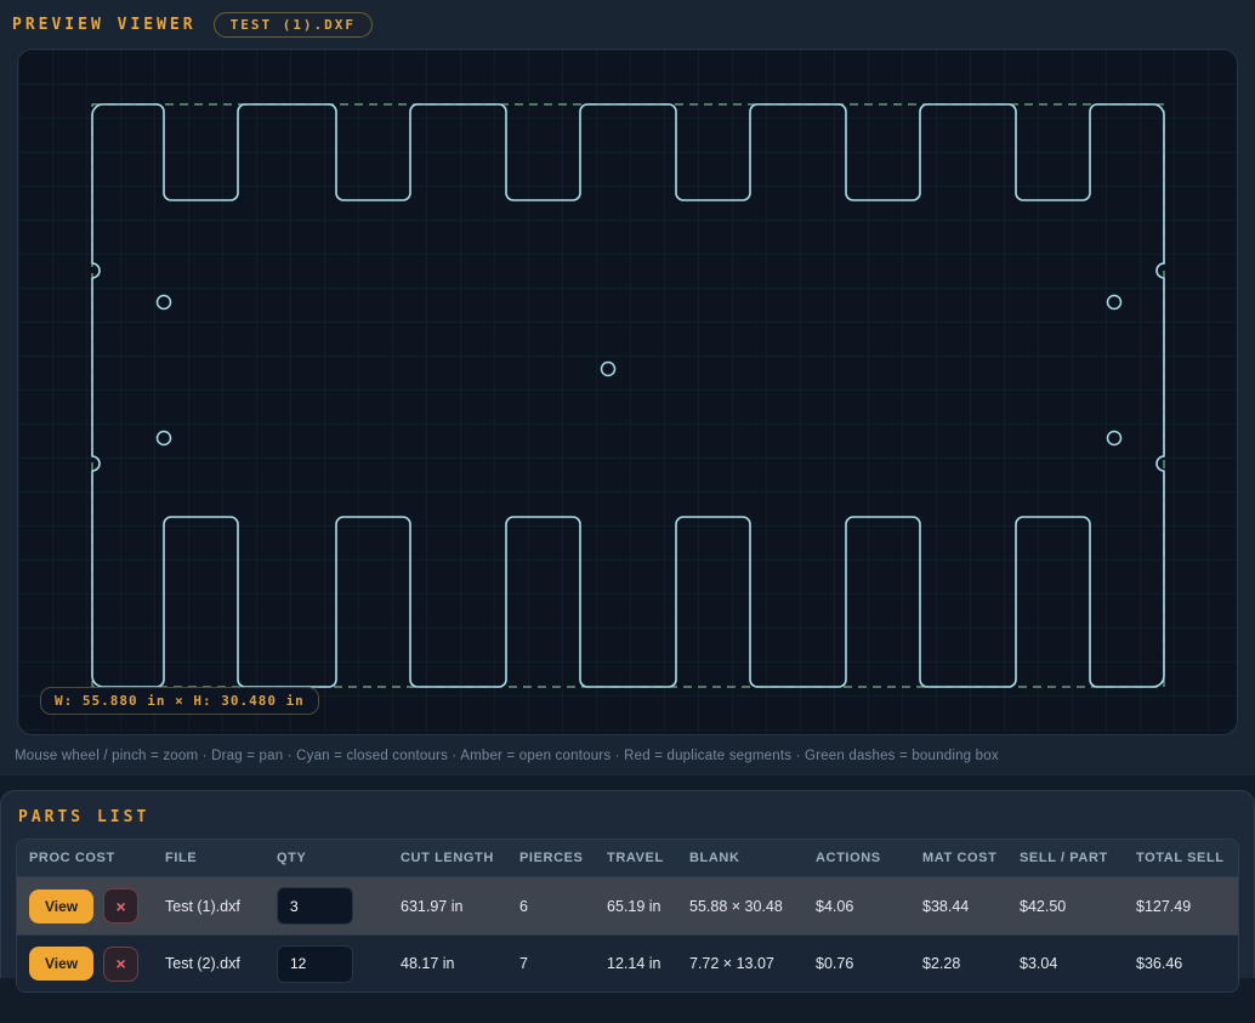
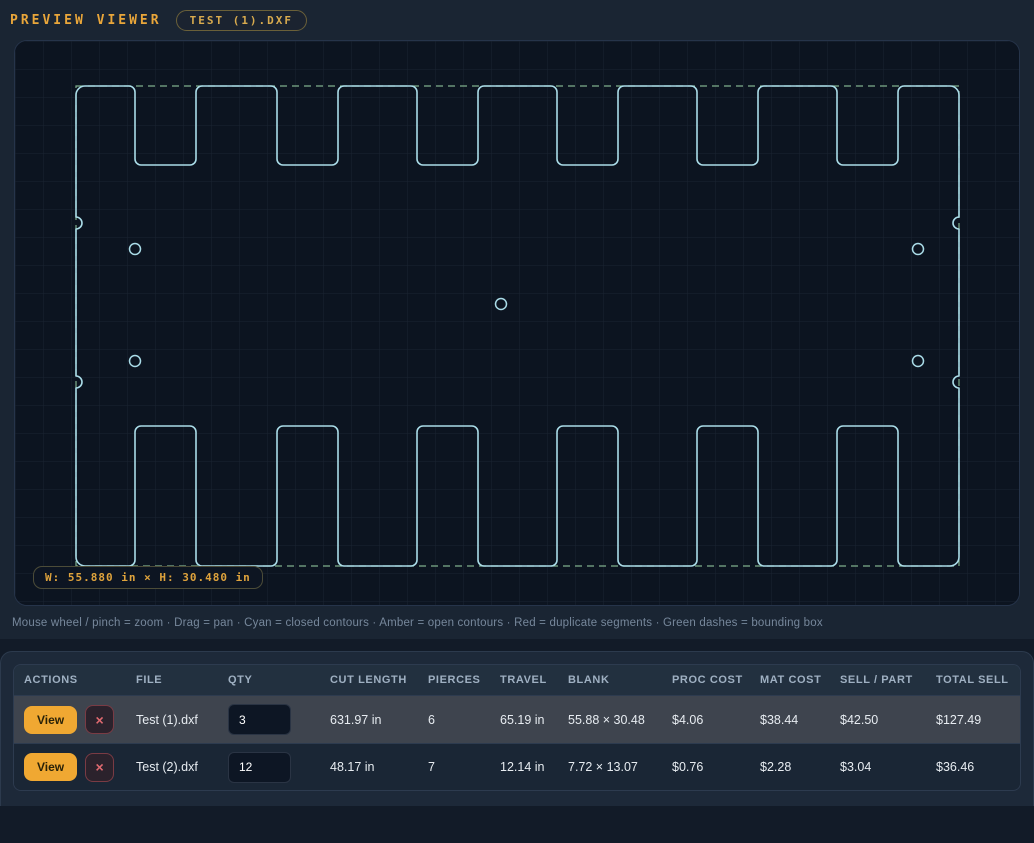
  PREVIEW VIEWER
  TEST (1).DXF
  W: 55.880 in × H: 30.480 in
  Mouse wheel / pinch = zoom · Drag = pan · Cyan = closed contours · Amber = open contours · Red = duplicate segments · Green dashes = bounding box
- PARTS LIST
- PROC COST
+ ACTIONS
  FILE
  QTY
  CUT LENGTH
  PIERCES
  TRAVEL
  BLANK
- ACTIONS
+ PROC COST
  MAT COST
  SELL / PART
  TOTAL SELL
  View
  ×
  Test (1).dxf
  3
  631.97 in
  6
  65.19 in
  55.88 × 30.48
  $4.06
  $38.44
  $42.50
  $127.49
  View
  ×
  Test (2).dxf
  12
  48.17 in
  7
  12.14 in
  7.72 × 13.07
  $0.76
  $2.28
  $3.04
  $36.46
